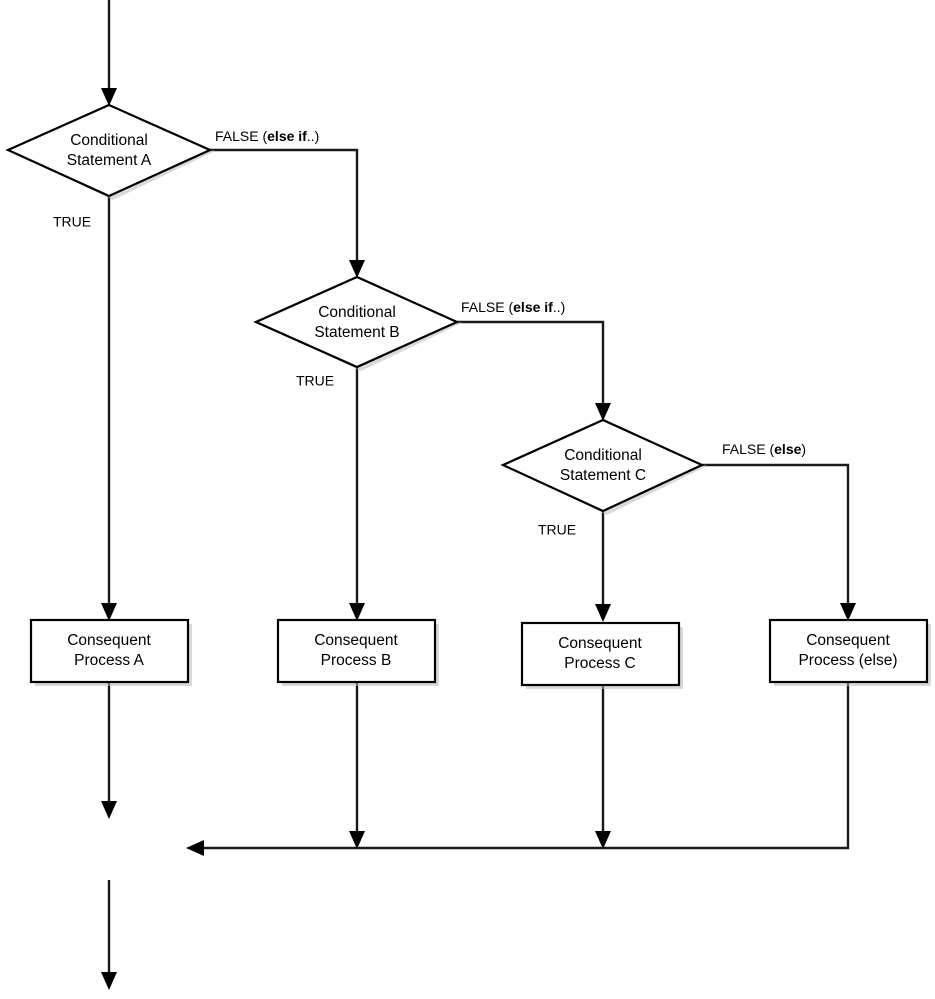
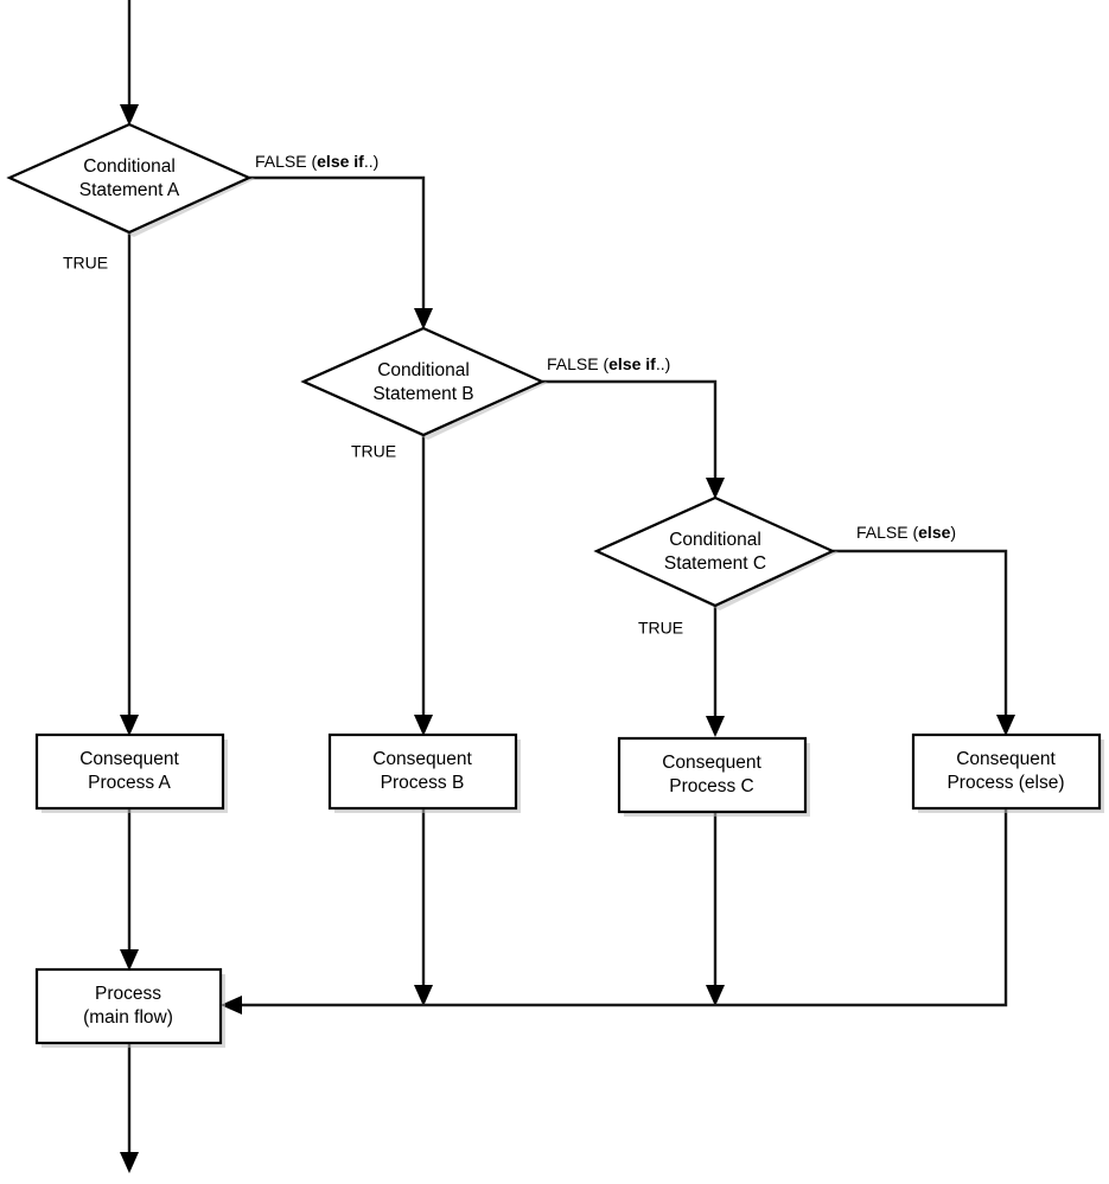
  Conditional
  Statement A
  Conditional
  Statement B
  Conditional
  Statement C
  Consequent
  Process A
  Consequent
  Process B
  Consequent
  Process C
  Consequent
  Process (else)
+ Process
+ (main flow)
  TRUE
  TRUE
  TRUE
  FALSE (else if..)
  FALSE (else if..)
  FALSE (else)
